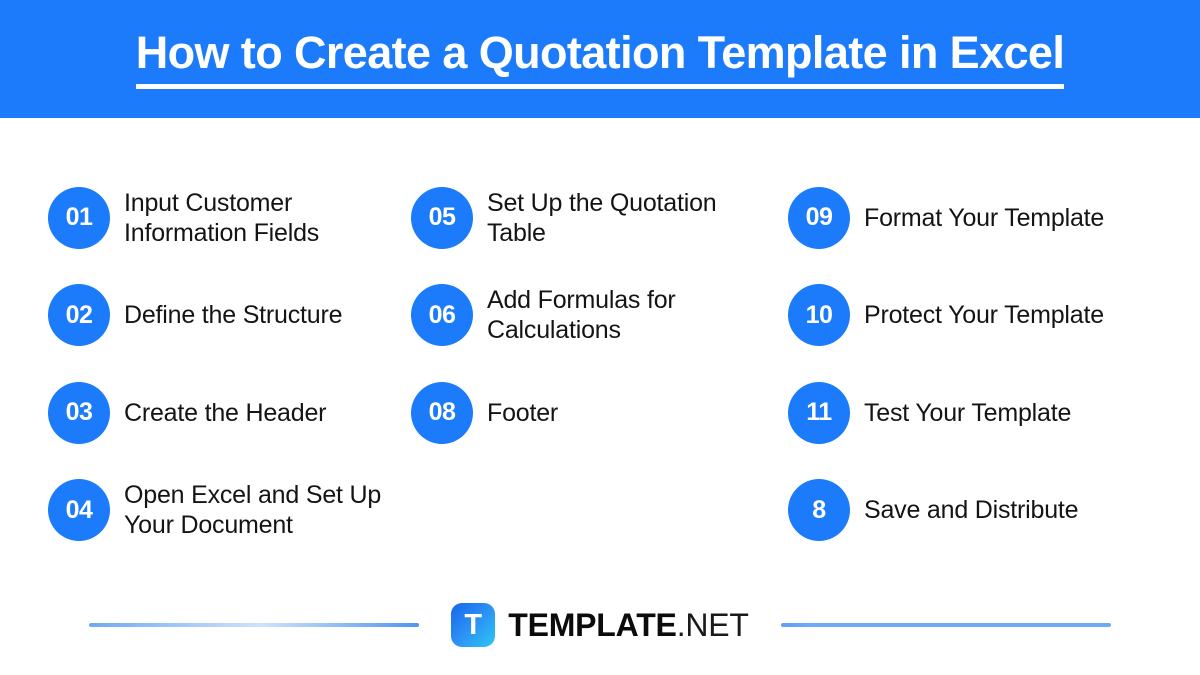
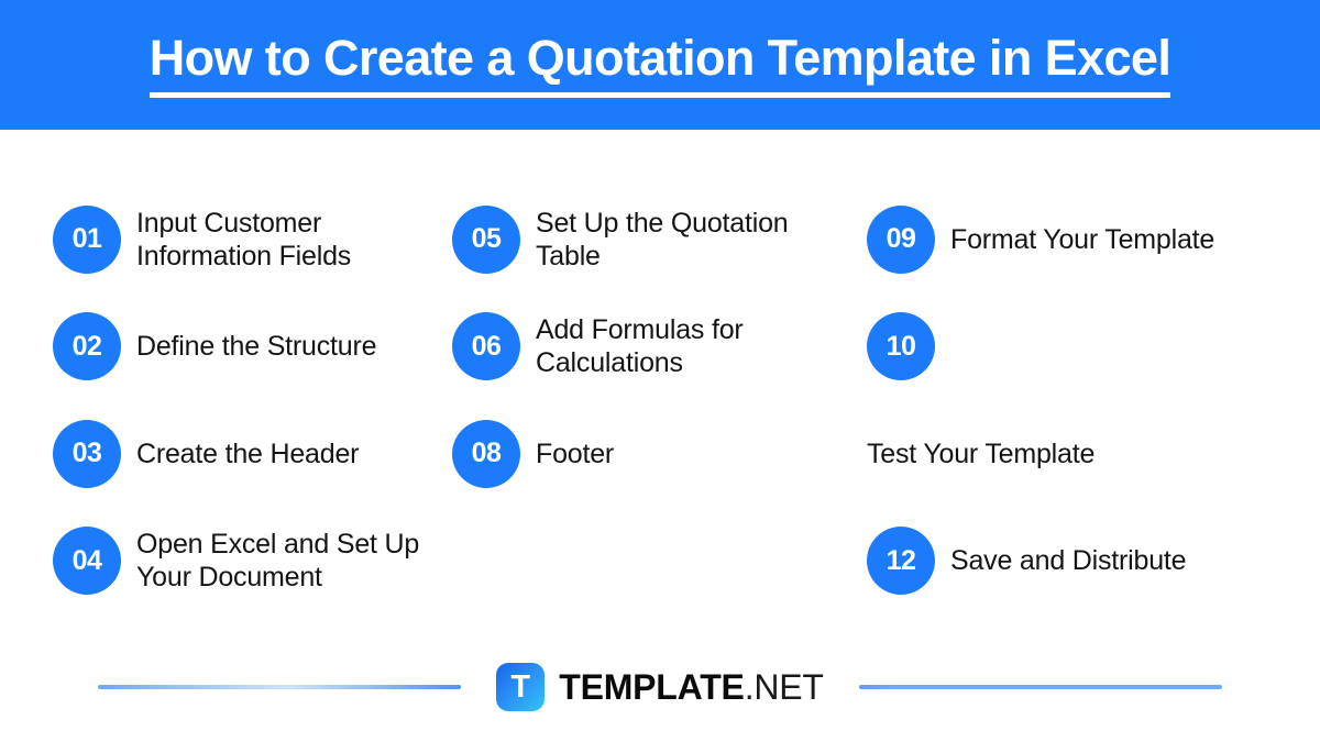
  How to Create a Quotation Template in Excel
  01
  Input Customer Information Fields
  02
  Define the Structure
  03
  Create the Header
  04
  Open Excel and Set Up Your Document
  05
  Set Up the Quotation Table
  06
  Add Formulas for Calculations
  08
  Footer
  09
  Format Your Template
  10
- Protect Your Template
- 11
  Test Your Template
- 8
+ 12
  Save and Distribute
  T
  TEMPLATE.NET
